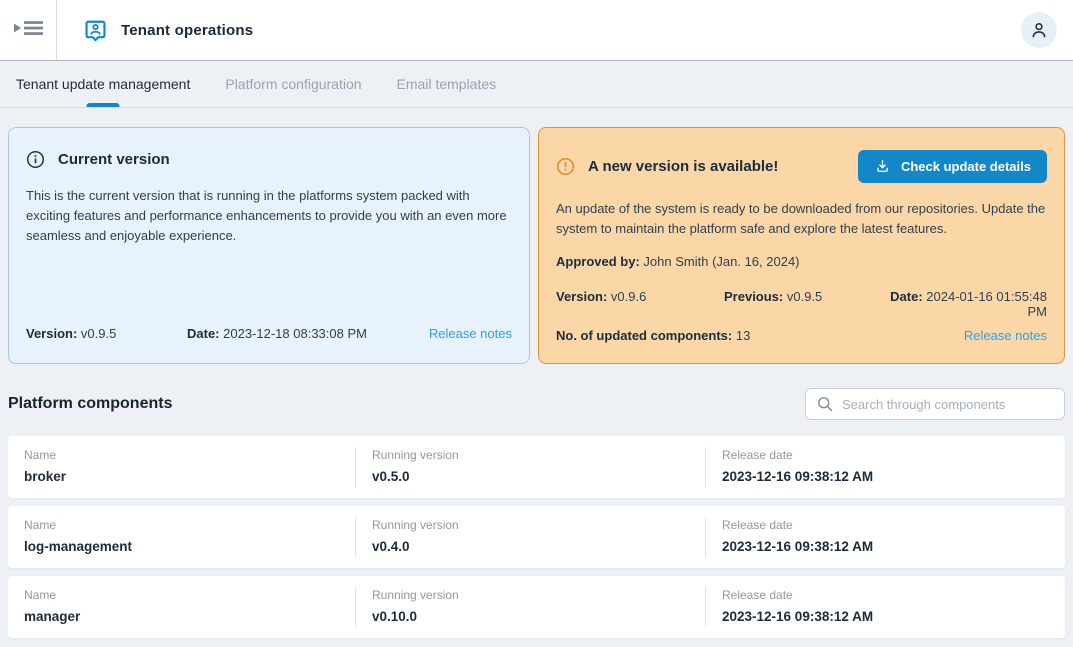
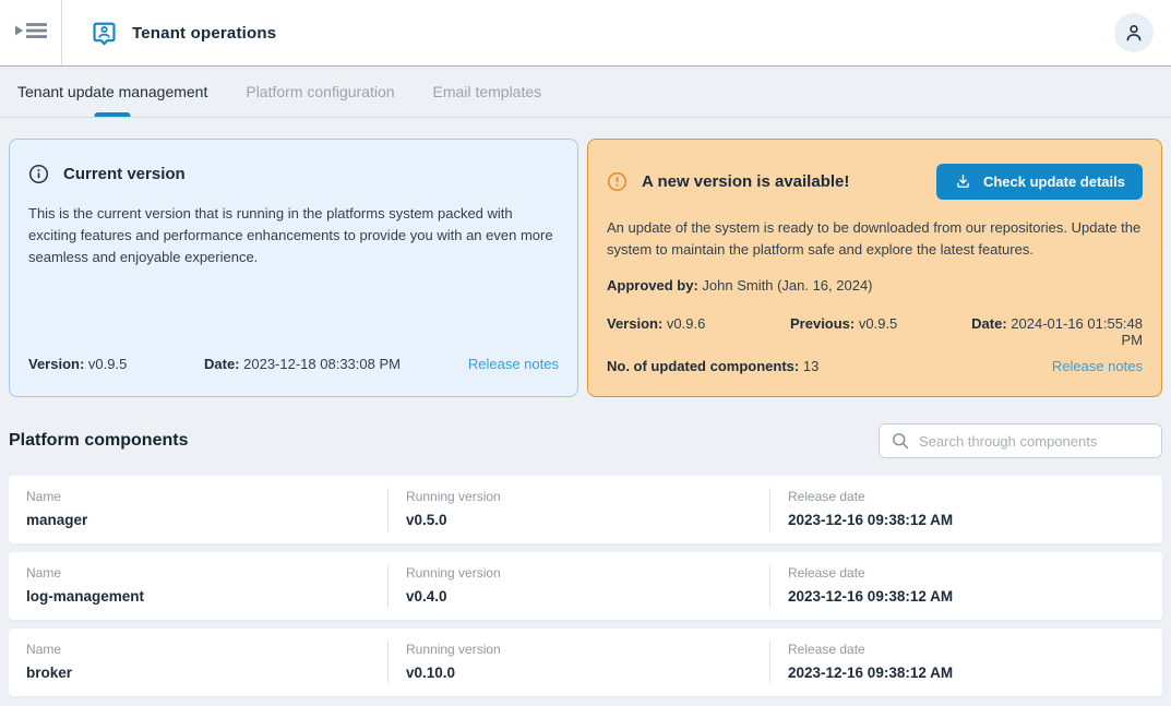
  Tenant operations
  Tenant update management
  Platform configuration
  Email templates
  Current version
  This is the current version that is running in the platforms system packed with exciting features and performance enhancements to provide you with an even more seamless and enjoyable experience.
  Version: v0.9.5
  Date: 2023-12-18 08:33:08 PM
  Release notes
  A new version is available!
  Check update details
  An update of the system is ready to be downloaded from our repositories. Update the system to maintain the platform safe and explore the latest features.
  Approved by: John Smith (Jan. 16, 2024)
  Version: v0.9.6
  Previous: v0.9.5
  Date: 2024-01-16 01:55:48 PM
  No. of updated components: 13
  Release notes
  Platform components
  Search through components
  Name
- broker
+ manager
  Running version
  v0.5.0
  Release date
  2023-12-16 09:38:12 AM
  Name
  log-management
  Running version
  v0.4.0
  Release date
  2023-12-16 09:38:12 AM
  Name
- manager
+ broker
  Running version
  v0.10.0
  Release date
  2023-12-16 09:38:12 AM
